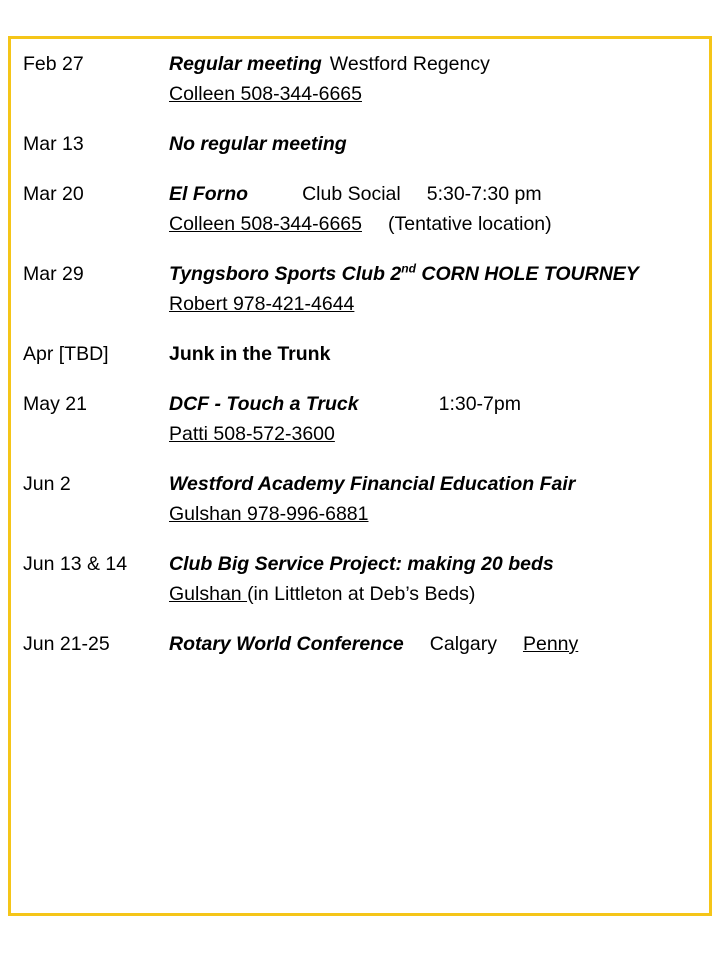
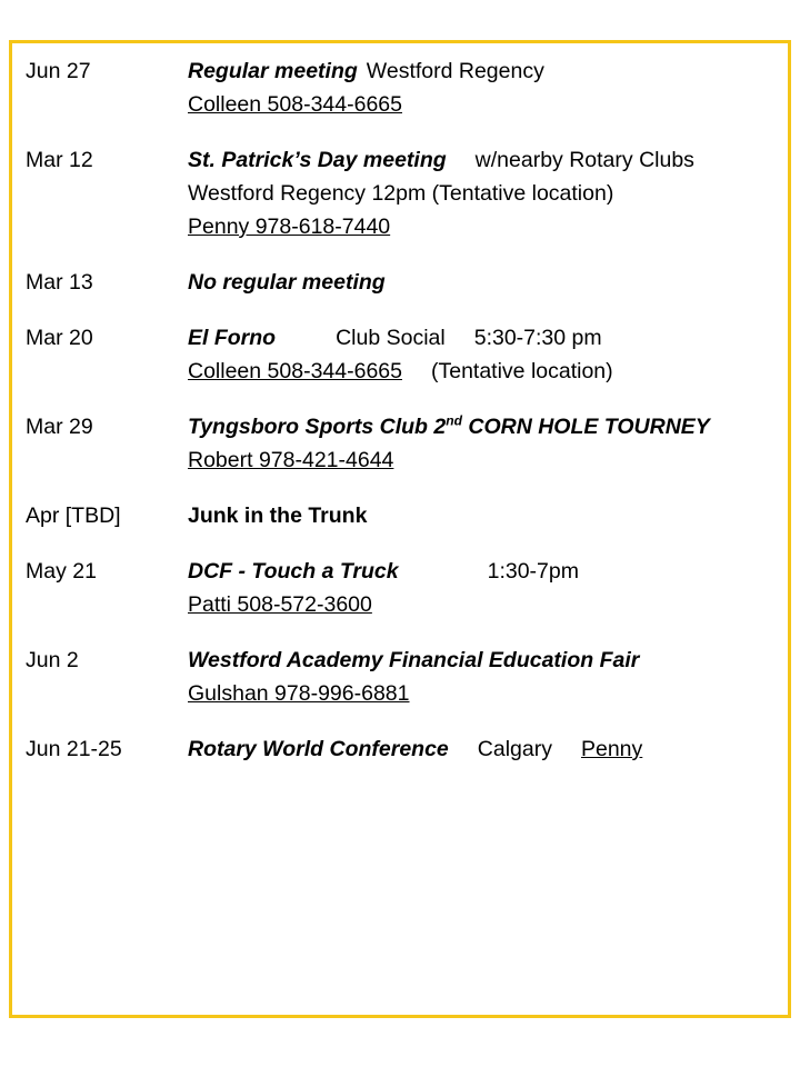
- Feb 27
+ Jun 27
  Regular meeting Westford Regency
  Colleen 508-344-6665
+ Mar 12
+ St. Patrick’s Day meeting w/nearby Rotary Clubs
+ Westford Regency 12pm (Tentative location)
+ Penny 978-618-7440
  Mar 13
  No regular meeting
  Mar 20
  El Forno Club Social 5:30-7:30 pm
  Colleen 508-344-6665 (Tentative location)
  Mar 29
  Tyngsboro Sports Club 2nd CORN HOLE TOURNEY
  Robert 978-421-4644
  Apr [TBD]
  Junk in the Trunk
  May 21
  DCF - Touch a Truck 1:30-7pm
  Patti 508-572-3600
  Jun 2
  Westford Academy Financial Education Fair
  Gulshan 978-996-6881
- Jun 13 & 14
- Club Big Service Project: making 20 beds
- Gulshan (in Littleton at Deb’s Beds)
  Jun 21-25
  Rotary World Conference Calgary Penny
